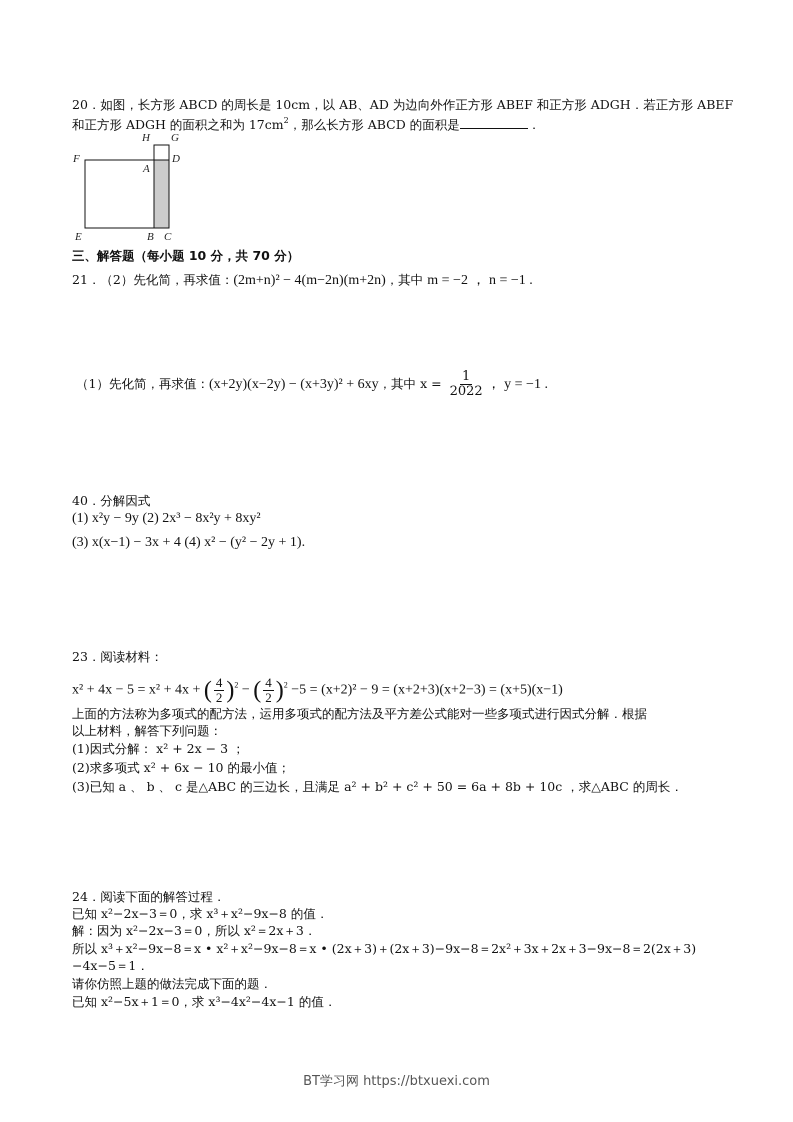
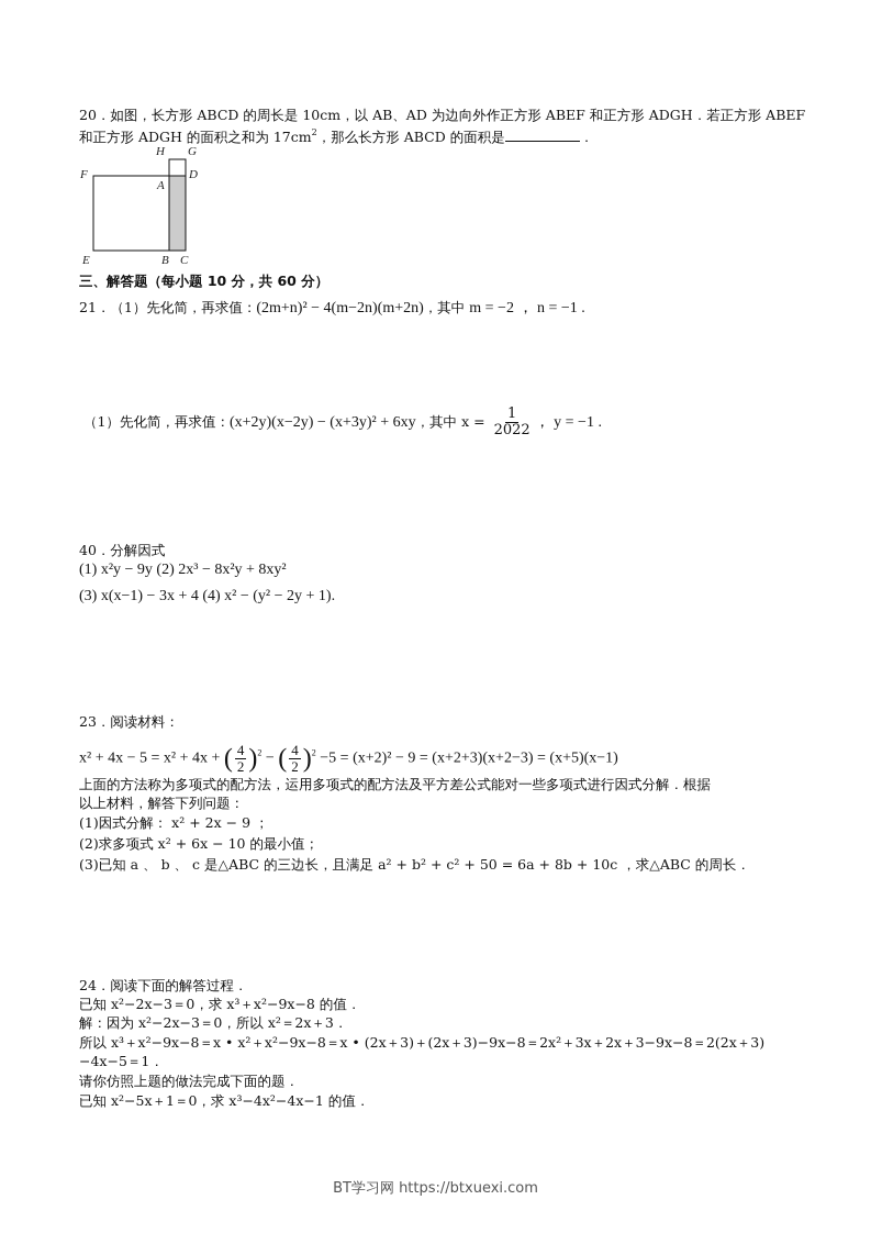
  20．如图，长方形 ABCD 的周长是 10cm，以 AB、AD 为边向外作正方形 ABEF 和正方形 ADGH．若正方形 ABEF
  和正方形 ADGH 的面积之和为 17cm2，那么长方形 ABCD 的面积是 ．
  H
  G
  F
  A
  D
  E
  B
  C
- 三、解答题（每小题 10 分，共 70 分）
+ 三、解答题（每小题 10 分，共 60 分）
- 21．（2）先化简，再求值：(2m+n)² − 4(m−2n)(m+2n)，其中 m = −2 ， n = −1 .
+ 21．（1）先化简，再求值：(2m+n)² − 4(m−2n)(m+2n)，其中 m = −2 ， n = −1 .
  （1）先化简，再求值：(x+2y)(x−2y) − (x+3y)² + 6xy，其中 x =
  1
  2022
  ， y = −1 .
  40．分解因式
  (1) x²y − 9y (2) 2x³ − 8x²y + 8xy²
  (3) x(x−1) − 3x + 4 (4) x² − (y² − 2y + 1).
  23．阅读材料：
  x² + 4x − 5 = x² + 4x + (
  4
  2
  )2 − (
  4
  2
  )2 −5 = (x+2)² − 9 = (x+2+3)(x+2−3) = (x+5)(x−1)
  上面的方法称为多项式的配方法，运用多项式的配方法及平方差公式能对一些多项式进行因式分解．根据
  以上材料，解答下列问题：
- (1)因式分解： x² + 2x − 3 ；
+ (1)因式分解： x² + 2x − 9 ；
  (2)求多项式 x² + 6x − 10 的最小值；
  (3)已知 a 、 b 、 c 是△ABC 的三边长，且满足 a² + b² + c² + 50 = 6a + 8b + 10c ，求△ABC 的周长．
  24．阅读下面的解答过程．
  已知 x²−2x−3＝0，求 x³＋x²−9x−8 的值．
  解：因为 x²−2x−3＝0，所以 x²＝2x＋3．
  所以 x³＋x²−9x−8＝x • x²＋x²−9x−8＝x • (2x＋3)＋(2x＋3)−9x−8＝2x²＋3x＋2x＋3−9x−8＝2(2x＋3)
  −4x−5＝1．
  请你仿照上题的做法完成下面的题．
  已知 x²−5x＋1＝0，求 x³−4x²−4x−1 的值．
  BT学习网 https://btxuexi.com
